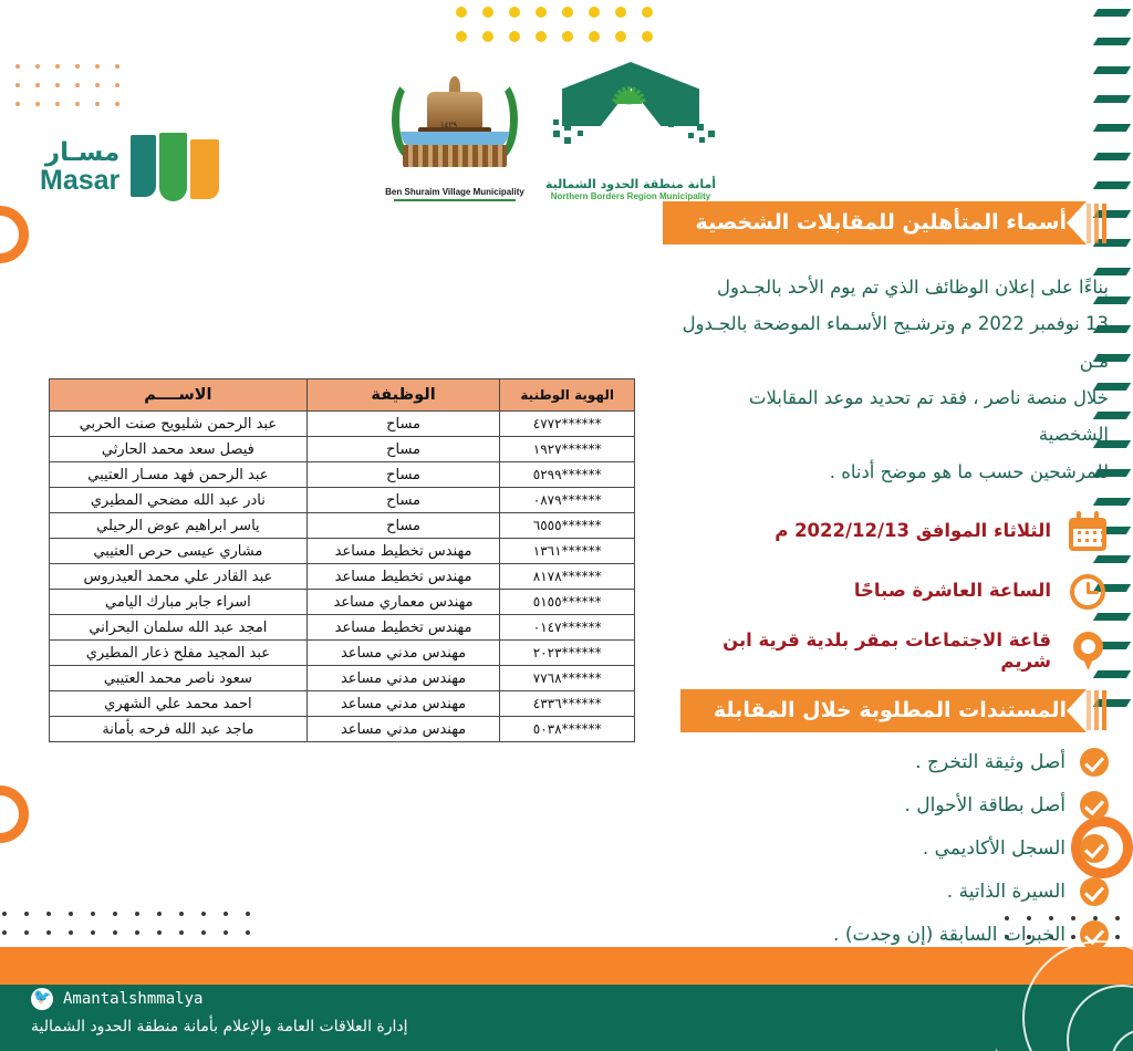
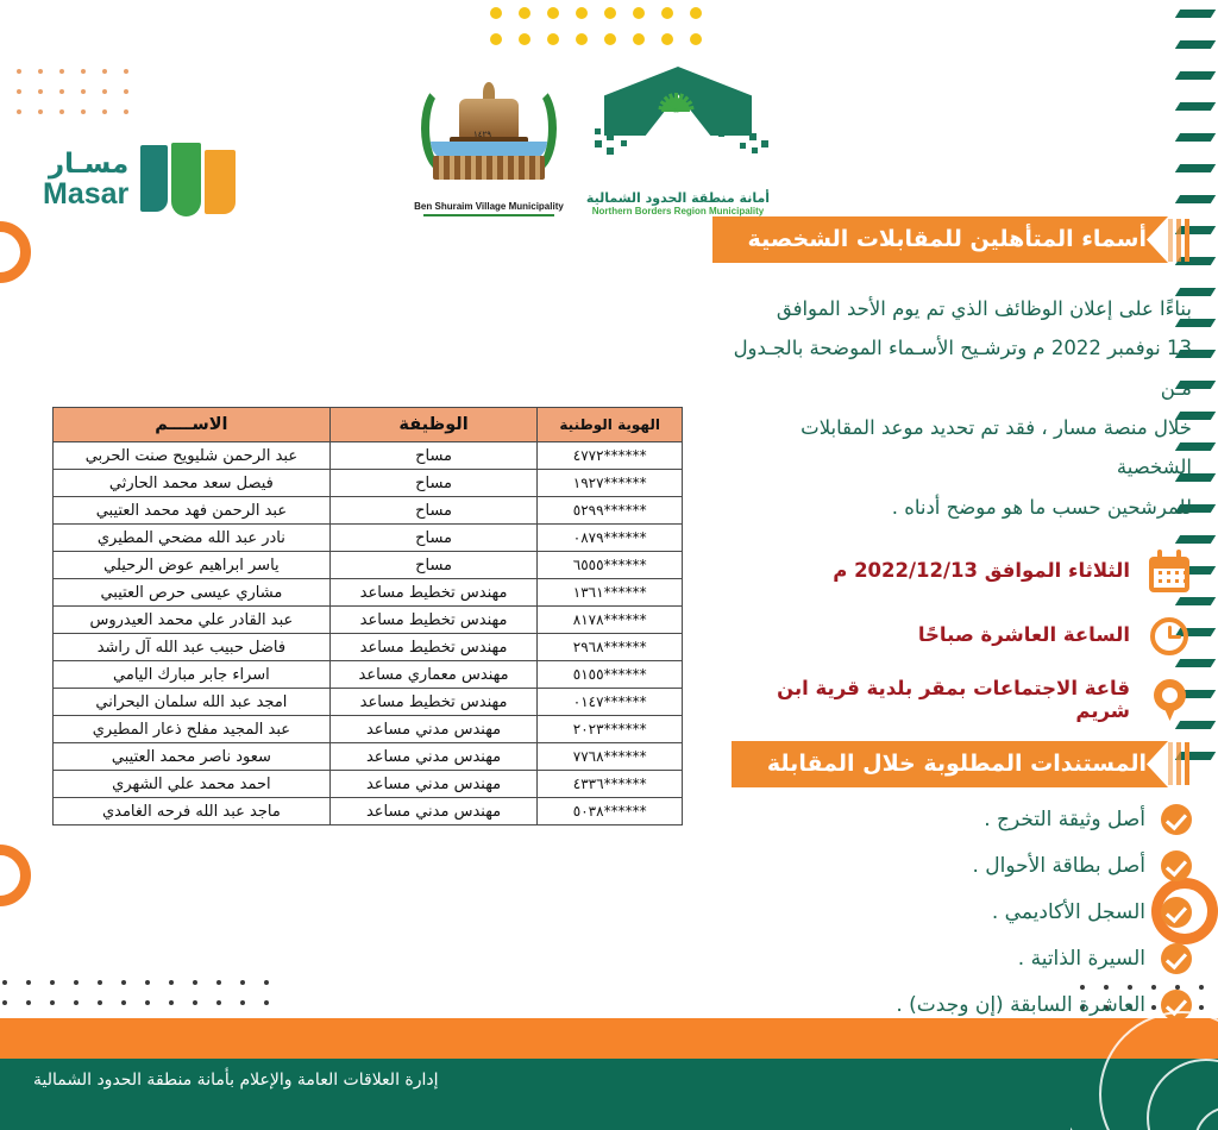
  مسـار
  Masar
  أمانة منطقة الحدود الشمالية
  Northern Borders Region Municipality
  ١٤٢٩
  Ben Shuraim Village Municipality
  أسماء المتأهلين للمقابلات الشخصية
- بناءًا على إعلان الوظائف الذي تم يوم الأحد بالجـدول
+ بناءًا على إعلان الوظائف الذي تم يوم الأحد الموافق
  13 نوفمبر 2022 م وترشـيح الأسـماء الموضحة بالجـدول مـن
- خلال منصة ناصر ، فقد تم تحديد موعد المقابلات الشخصية
+ خلال منصة مسار ، فقد تم تحديد موعد المقابلات الشخصية
  للمرشحين حسب ما هو موضح أدناه .
  الثلاثاء الموافق 2022/12/13 م
  الساعة العاشرة صباحًا
  قاعة الاجتماعات بمقر بلدية قرية ابن شريم
  المستندات المطلوبة خلال المقابلة
  أصل وثيقة التخرج .
  أصل بطاقة الأحوال .
  السجل الأكاديمي .
  السيرة الذاتية .
- الخبرات السابقة (إن وجدت) .
+ العاشرة السابقة (إن وجدت) .
  الهوية الوطنية	الوظيفة	الاســــم
  ******٤٧٧٢	مساح	عبد الرحمن شليويح صنت الحربي
  ******١٩٢٧	مساح	فيصل سعد محمد الحارثي
- ******٥٢٩٩	مساح	عبد الرحمن فهد مسـار العتيبي
+ ******٥٢٩٩	مساح	عبد الرحمن فهد محمد العتيبي
  ******٠٨٧٩	مساح	نادر عبد الله مضحي المطيري
  ******٦٥٥٥	مساح	ياسر ابراهيم عوض الرحيلي
  ******١٣٦١	مهندس تخطيط مساعد	مشاري عيسى حرص العتيبي
  ******٨١٧٨	مهندس تخطيط مساعد	عبد القادر علي محمد العيدروس
+ ******٢٩٦٨	مهندس تخطيط مساعد	فاضل حبيب عبد الله آل راشد
  ******٥١٥٥	مهندس معماري مساعد	اسراء جابر مبارك اليامي
  ******٠١٤٧	مهندس تخطيط مساعد	امجد عبد الله سلمان البحراني
  ******٢٠٢٣	مهندس مدني مساعد	عبد المجيد مفلح ذعار المطيري
  ******٧٧٦٨	مهندس مدني مساعد	سعود ناصر محمد العتيبي
  ******٤٣٣٦	مهندس مدني مساعد	احمد محمد علي الشهري
- ******٥٠٣٨	مهندس مدني مساعد	ماجد عبد الله فرحه بأمانة
+ ******٥٠٣٨	مهندس مدني مساعد	ماجد عبد الله فرحه الغامدي
- Amantalshmmalya
  إدارة العلاقات العامة والإعلام بأمانة منطقة الحدود الشمالية
